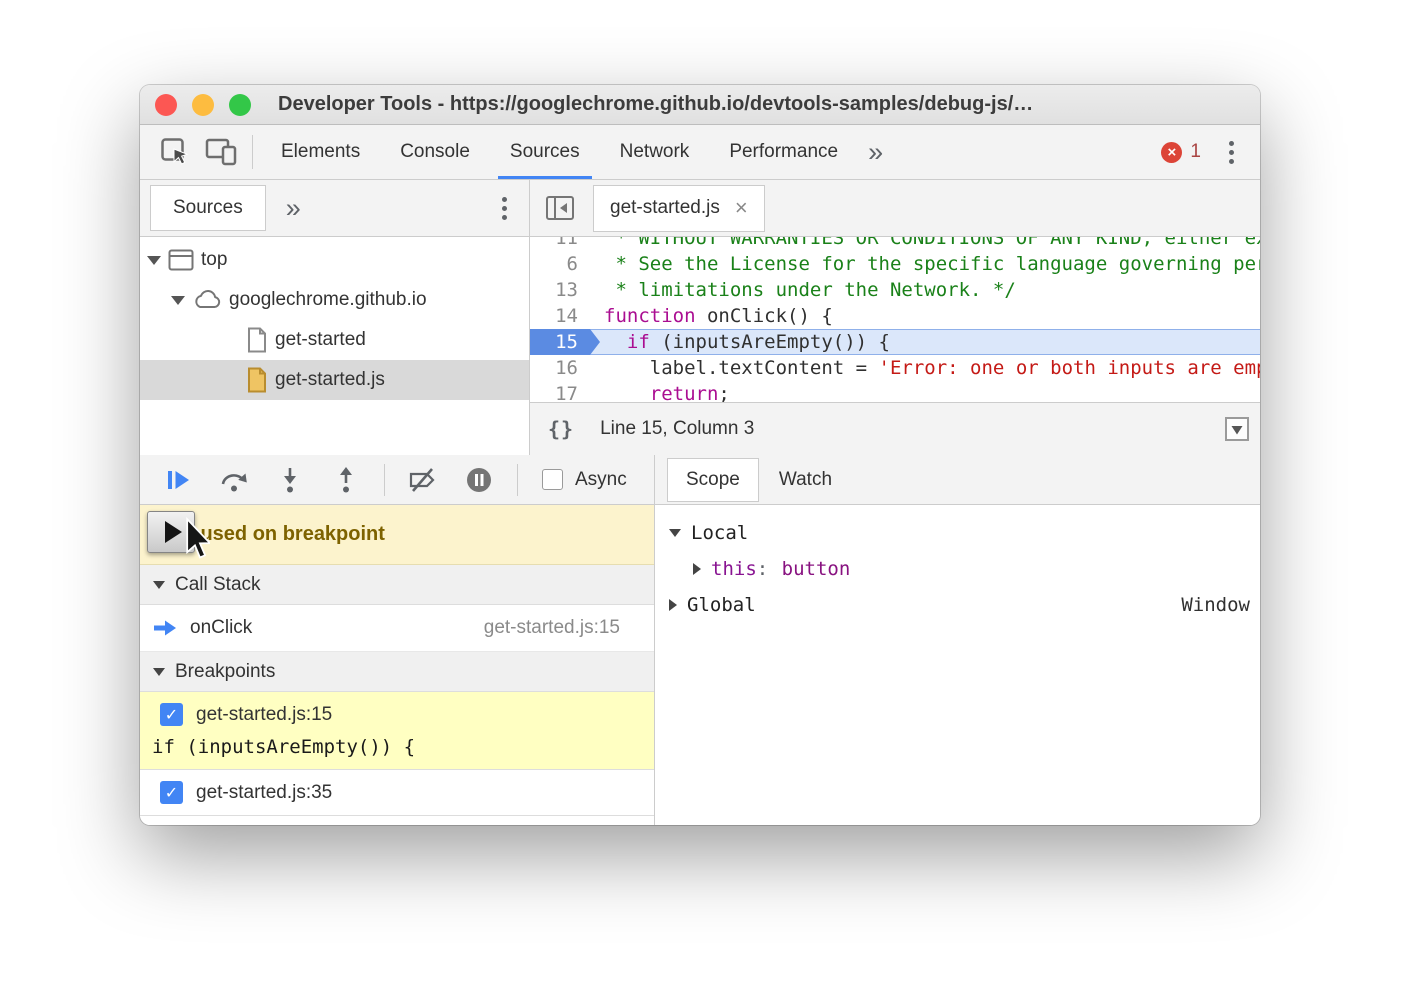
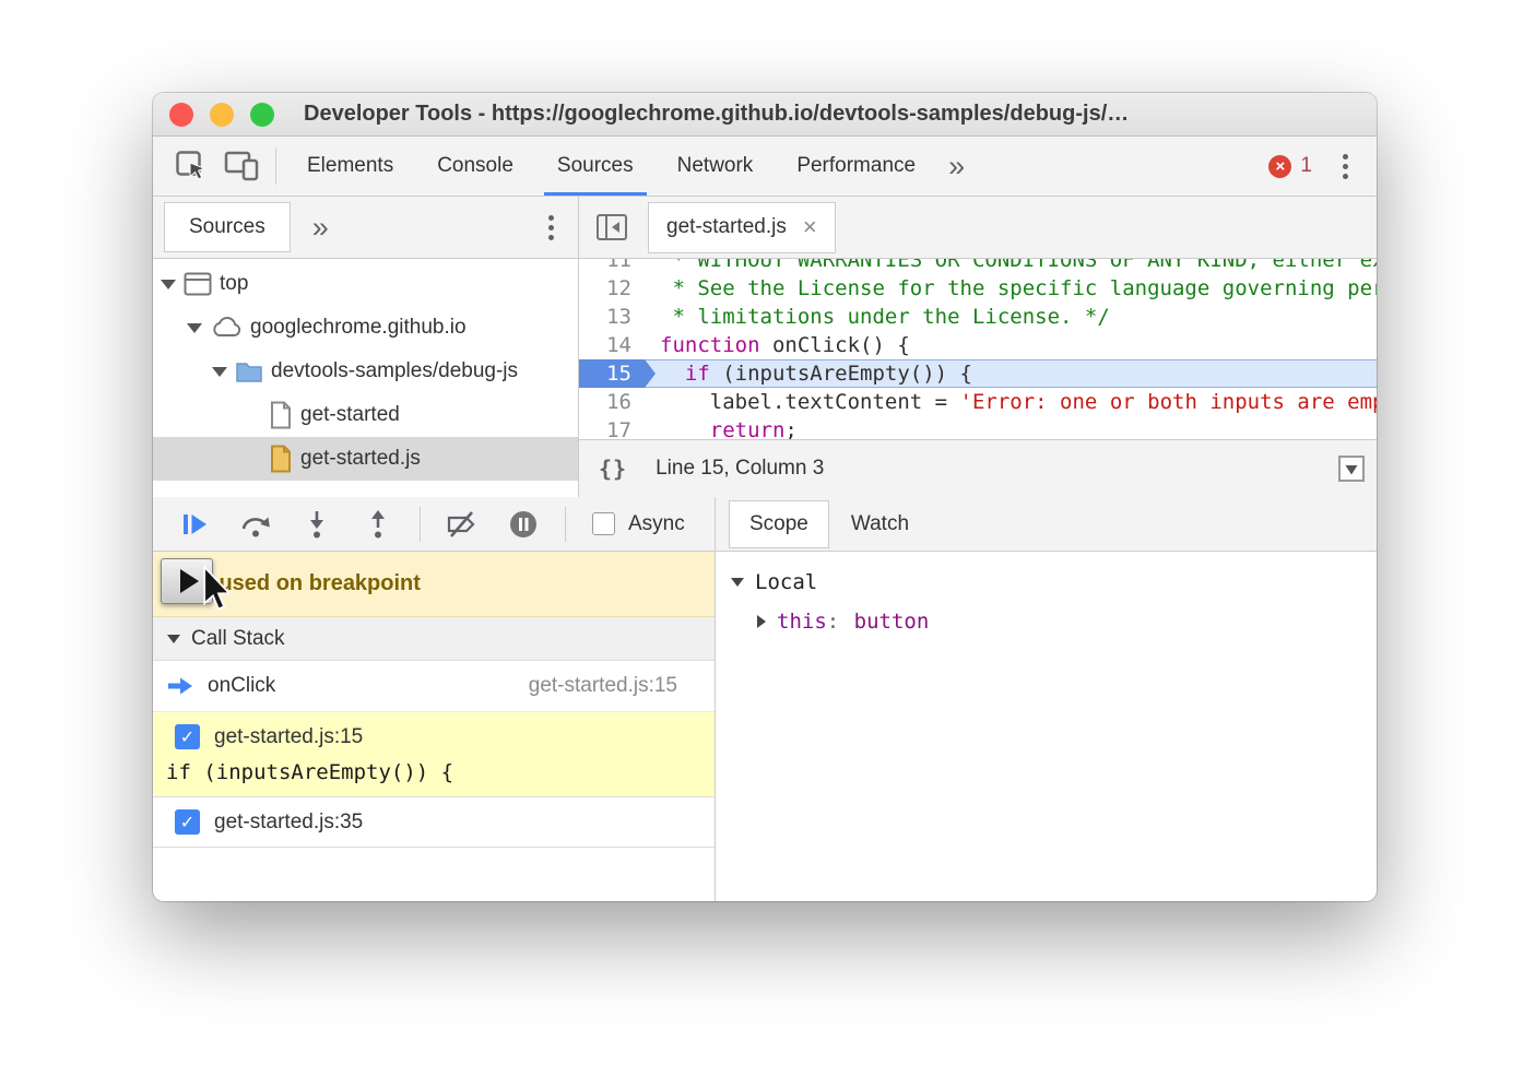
  Developer Tools - https://googlechrome.github.io/devtools-samples/debug-js/…
  Elements
  Console
  Sources
  Network
  Performance
  »
  ×
  1
  Sources
  »
  top
  googlechrome.github.io
+ devtools-samples/debug-js
  get-started
  get-started.js
  get-started.js
  ×
  11
  * WITHOUT WARRANTIES OR CONDITIONS OF ANY KIND, either e
- 6
+ 12
  * See the License for the specific language governing pe
  13
- * limitations under the Network. */
+ * limitations under the License. */
  14
  function onClick() {
  15
  if (inputsAreEmpty()) {
  16
  label.textContent = 'Error: one or both inputs are em
  17
  return;
  {}
  Line 15, Column 3
  Async
  used on breakpoint
  Call Stack
  onClick
  get-started.js:15
- Breakpoints
  ✓
  get-started.js:15
  if (inputsAreEmpty()) {
  ✓
  get-started.js:35
  Scope
  Watch
  Local
  this: button
- Global
- Window
